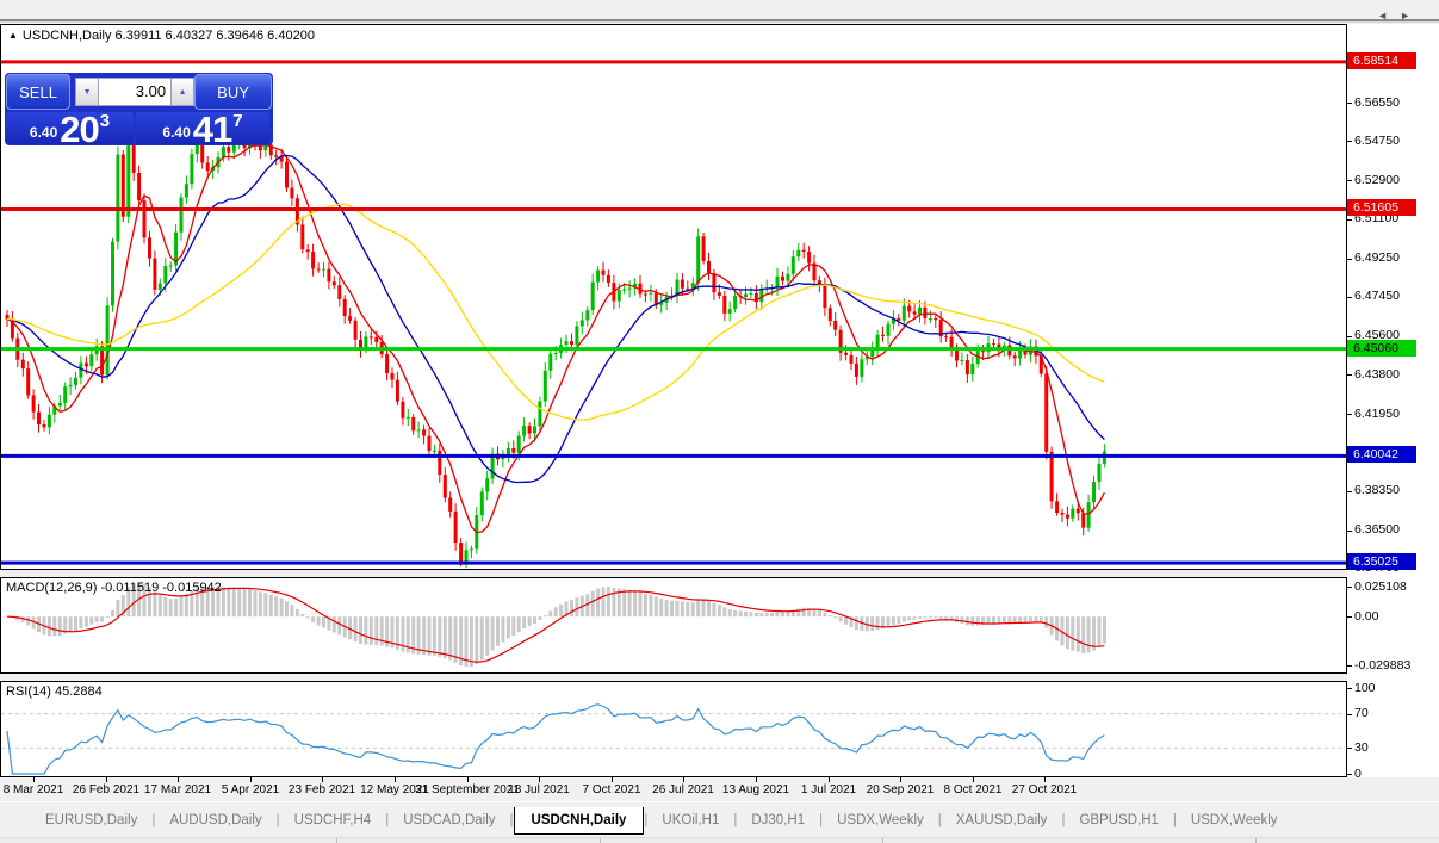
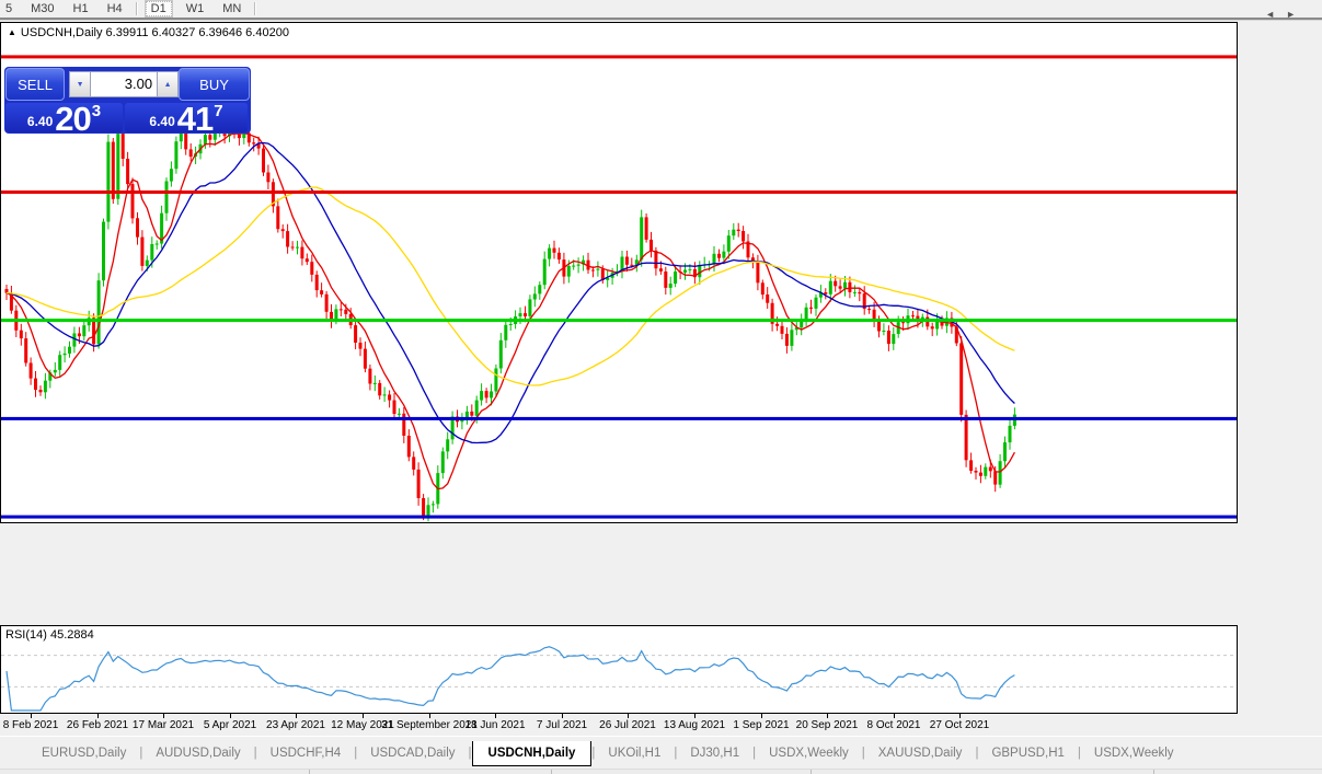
+ 5
+ M30
+ H1
+ H4
+ D1
+ W1
+ MN
  ▲ USDCNH,Daily 6.39911 6.40327 6.39646 6.40200
  SELL
  3.00
  BUY
  6.40
  20
  3
  6.40
  41
  7
- MACD(12,26,9) -0.011519 -0.015942
  RSI(14) 45.2884
- 6.56550
- 6.54750
- 6.52900
- 6.51100
- 6.49250
- 6.47450
- 6.45600
- 6.43800
- 6.41950
- 6.38350
- 6.36500
- 6.58514
- 6.51605
- 6.45060
- 6.40042
- 6.35025
- 0.025108
- 0.00
- -0.029883
- 100
- 70
- 30
- 0
- 8 Mar 2021
+ 8 Feb 2021
  26 Feb 2021
  17 Mar 2021
  5 Apr 2021
- 23 Feb 2021
+ 23 Apr 2021
  12 May 2021
  31 September 2021
- 18 Jul 2021
+ 18 Jun 2021
- 7 Oct 2021
+ 7 Jul 2021
  26 Jul 2021
  13 Aug 2021
- 1 Jul 2021
+ 1 Sep 2021
  20 Sep 2021
  8 Oct 2021
  27 Oct 2021
  EURUSD,Daily
  |
  AUDUSD,Daily
  |
  USDCHF,H4
  |
  USDCAD,Daily
  |
  USDCNH,Daily
  |
  UKOil,H1
  |
  DJ30,H1
  |
  USDX,Weekly
  |
  XAUUSD,Daily
  |
  GBPUSD,H1
  |
  USDX,Weekly
  ◄►
